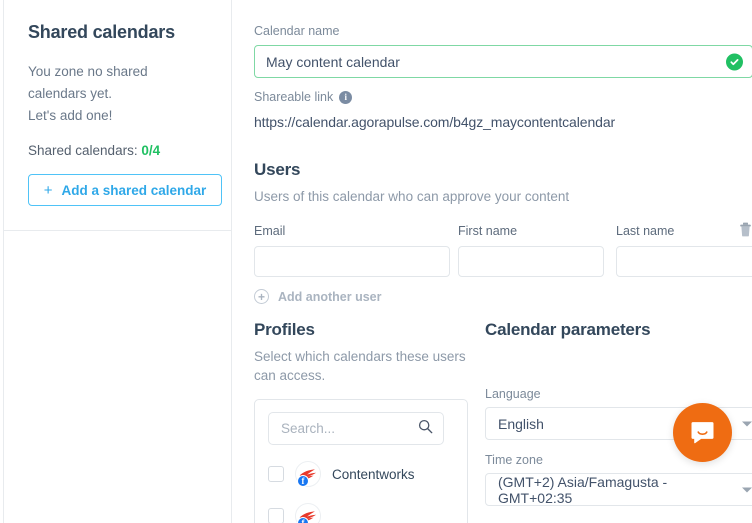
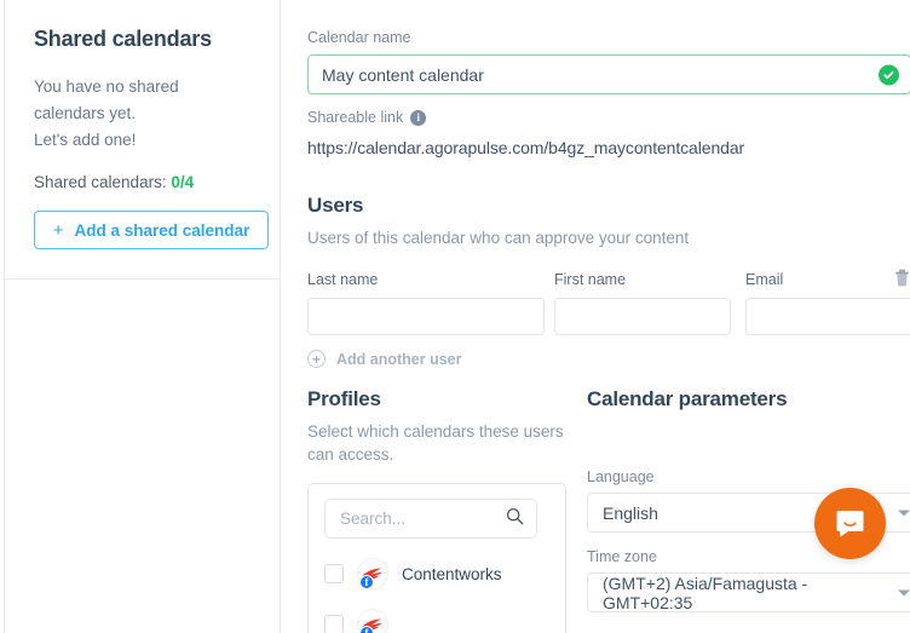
  Shared calendars
- You zone no shared calendars yet.
+ You have no shared calendars yet.
  Let's add one!
  Shared calendars: 0/4
  +
  Add a shared calendar
  Calendar name
  May content calendar
  Shareable link
  i
  https://calendar.agorapulse.com/b4gz_maycontentcalendar
  Users
  Users of this calendar who can approve your content
- Email
+ Last name
  First name
- Last name
+ Email
  +
  Add another user
  Profiles
  Select which calendars these users can access.
  Search...
  f
  Contentworks
  Calendar parameters
  Language
  English
  Time zone
  (GMT+2) Asia/Famagusta - GMT+02:35
